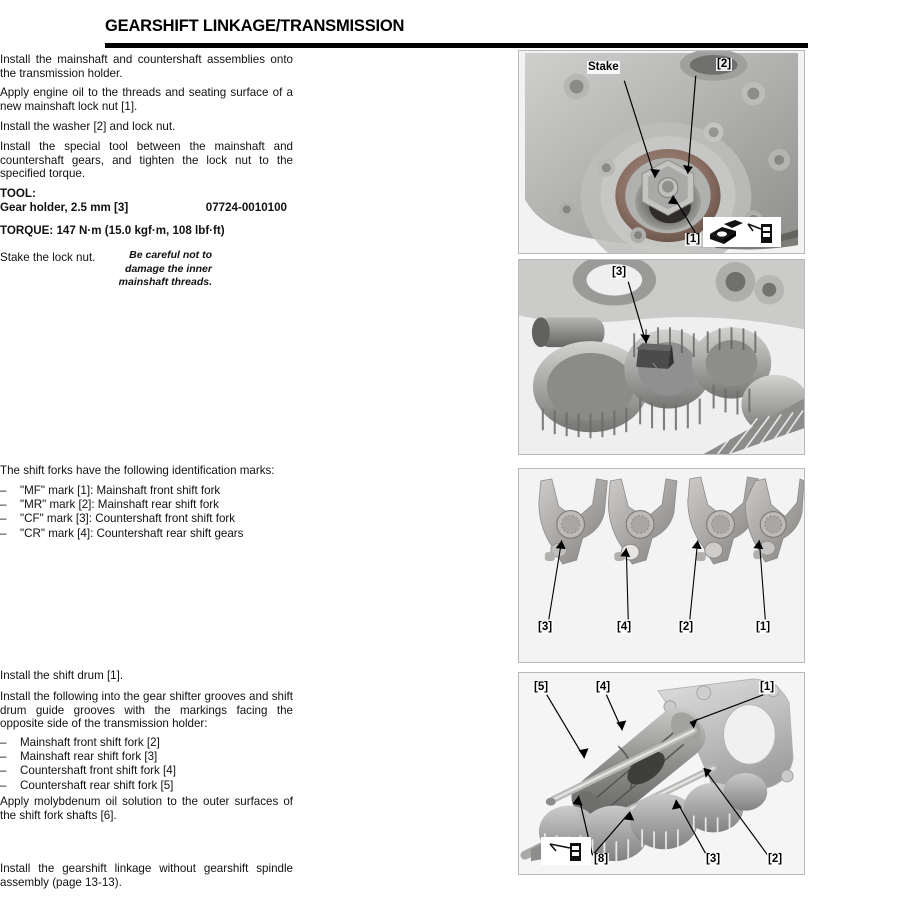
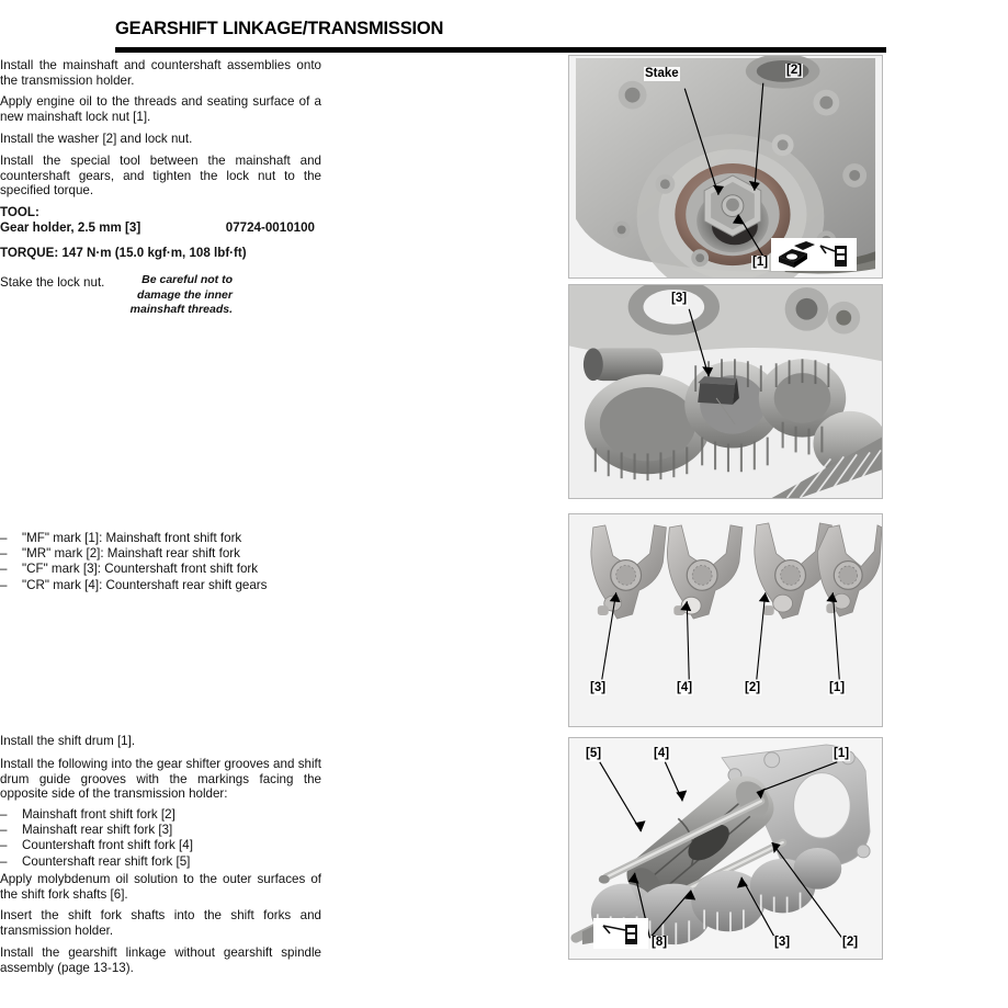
  GEARSHIFT LINKAGE/TRANSMISSION
  Be careful not to damage the inner mainshaft threads.
  Install the mainshaft and countershaft assemblies onto the transmission holder.
  Apply engine oil to the threads and seating surface of a new mainshaft lock nut [1].
  Install the washer [2] and lock nut.
  Install the special tool between the mainshaft and countershaft gears, and tighten the lock nut to the specified torque.
  TOOL:
  Gear holder, 2.5 mm [3]
  07724-0010100
  TORQUE: 147 N·m (15.0 kgf·m, 108 lbf·ft)
  Stake the lock nut.
- The shift forks have the following identification marks:
  –
  "MF" mark [1]: Mainshaft front shift fork
  –
  "MR" mark [2]: Mainshaft rear shift fork
  –
  "CF" mark [3]: Countershaft front shift fork
  –
  "CR" mark [4]: Countershaft rear shift gears
  Install the shift drum [1].
  Install the following into the gear shifter grooves and shift drum guide grooves with the markings facing the opposite side of the transmission holder:
  –
  Mainshaft front shift fork [2]
  –
  Mainshaft rear shift fork [3]
  –
  Countershaft front shift fork [4]
  –
  Countershaft rear shift fork [5]
  Apply molybdenum oil solution to the outer surfaces of the shift fork shafts [6].
+ Insert the shift fork shafts into the shift forks and transmission holder.
  Install the gearshift linkage without gearshift spindle assembly (page 13-13).
  Stake
  [2]
  [1]
  [3]
  [3]
  [4]
  [2]
  [1]
  [5]
  [4]
  [1]
  [8]
  [3]
  [2]
